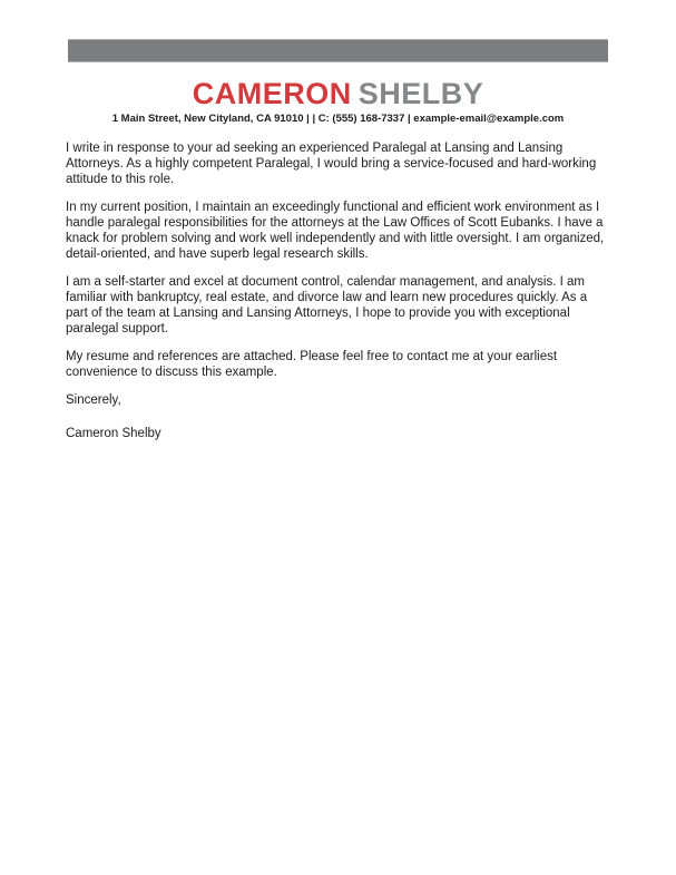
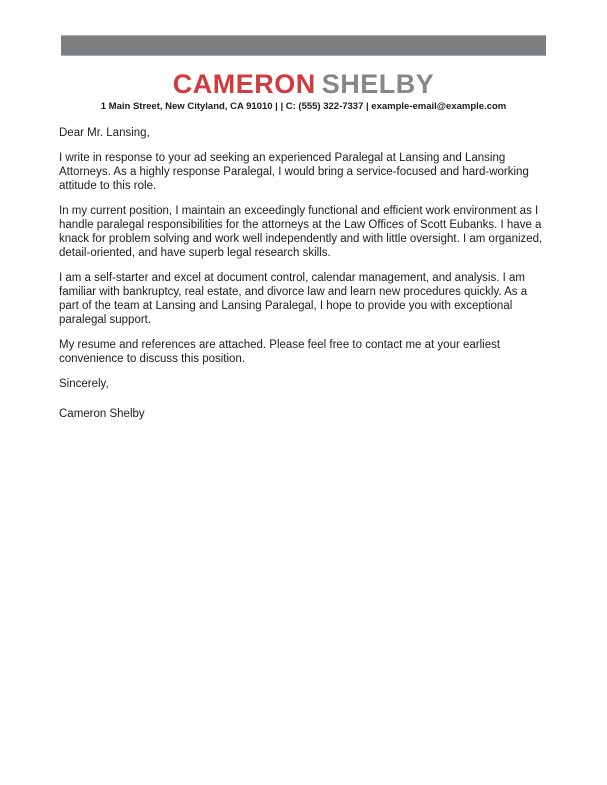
  CAMERON SHELBY
- 1 Main Street, New Cityland, CA 91010 | | C: (555) 168-7337 | example-email@example.com
+ 1 Main Street, New Cityland, CA 91010 | | C: (555) 322-7337 | example-email@example.com
+ Dear Mr. Lansing,
- I write in response to your ad seeking an experienced Paralegal at Lansing and Lansing Attorneys. As a highly competent Paralegal, I would bring a service-focused and hard-working attitude to this role.
+ I write in response to your ad seeking an experienced Paralegal at Lansing and Lansing Attorneys. As a highly response Paralegal, I would bring a service-focused and hard-working attitude to this role.
  In my current position, I maintain an exceedingly functional and efficient work environment as I handle paralegal responsibilities for the attorneys at the Law Offices of Scott Eubanks. I have a knack for problem solving and work well independently and with little oversight. I am organized, detail-oriented, and have superb legal research skills.
- I am a self-starter and excel at document control, calendar management, and analysis. I am familiar with bankruptcy, real estate, and divorce law and learn new procedures quickly. As a part of the team at Lansing and Lansing Attorneys, I hope to provide you with exceptional paralegal support.
+ I am a self-starter and excel at document control, calendar management, and analysis. I am familiar with bankruptcy, real estate, and divorce law and learn new procedures quickly. As a part of the team at Lansing and Lansing Paralegal, I hope to provide you with exceptional paralegal support.
- My resume and references are attached. Please feel free to contact me at your earliest convenience to discuss this example.
+ My resume and references are attached. Please feel free to contact me at your earliest convenience to discuss this position.
  Sincerely,
  Cameron Shelby
